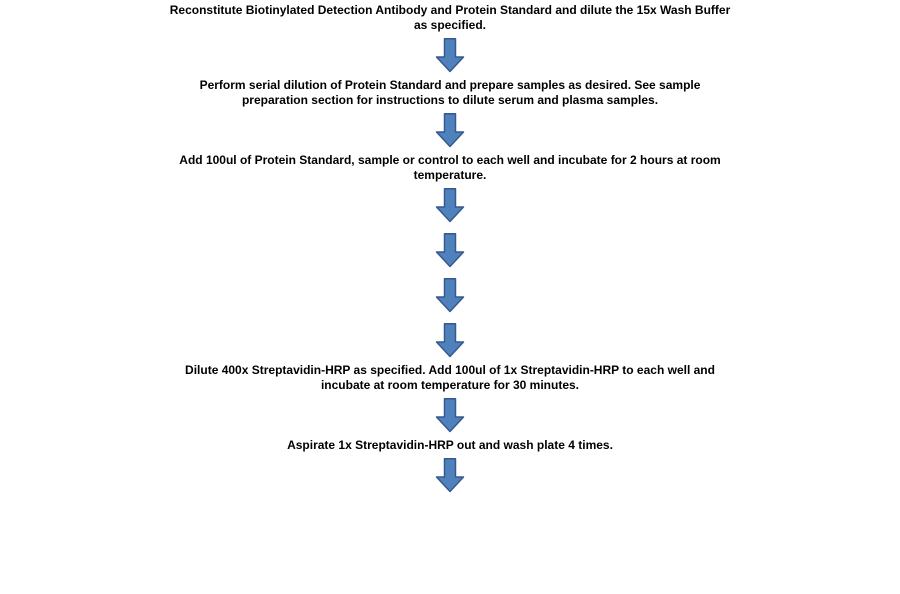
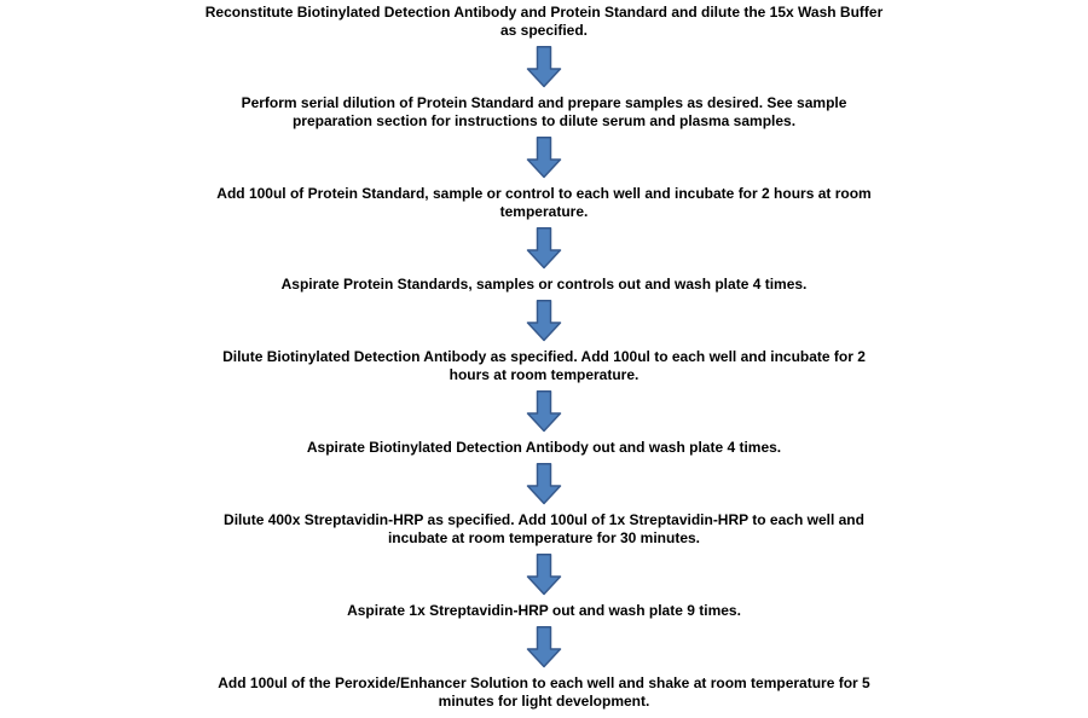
  Reconstitute Biotinylated Detection Antibody and Protein Standard and dilute the 15x Wash Buffer
  as specified.
  Perform serial dilution of Protein Standard and prepare samples as desired. See sample
  preparation section for instructions to dilute serum and plasma samples.
  Add 100ul of Protein Standard, sample or control to each well and incubate for 2 hours at room
  temperature.
+ Aspirate Protein Standards, samples or controls out and wash plate 4 times.
+ Dilute Biotinylated Detection Antibody as specified. Add 100ul to each well and incubate for 2
+ hours at room temperature.
+ Aspirate Biotinylated Detection Antibody out and wash plate 4 times.
  Dilute 400x Streptavidin-HRP as specified. Add 100ul of 1x Streptavidin-HRP to each well and
  incubate at room temperature for 30 minutes.
- Aspirate 1x Streptavidin-HRP out and wash plate 4 times.
+ Aspirate 1x Streptavidin-HRP out and wash plate 9 times.
+ Add 100ul of the Peroxide/Enhancer Solution to each well and shake at room temperature for 5
+ minutes for light development.
